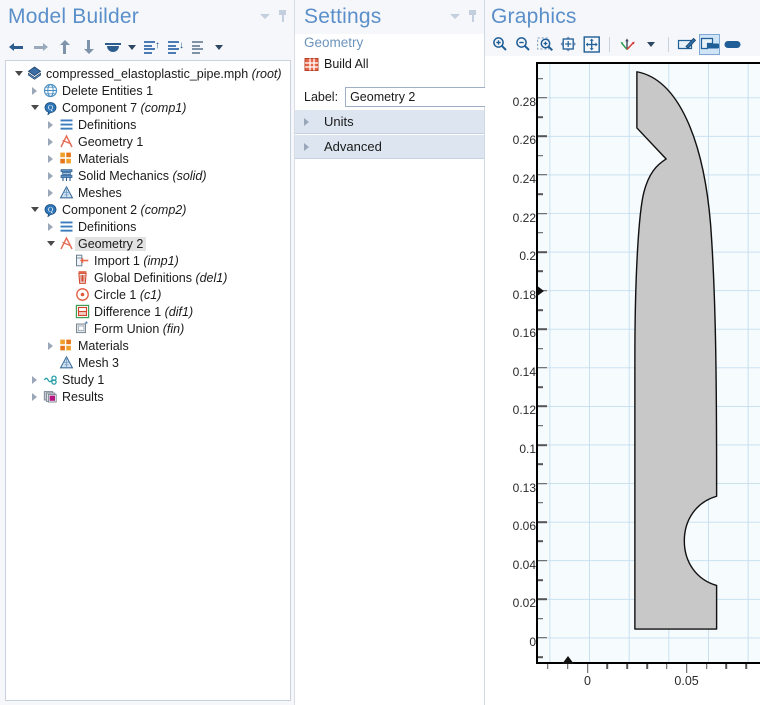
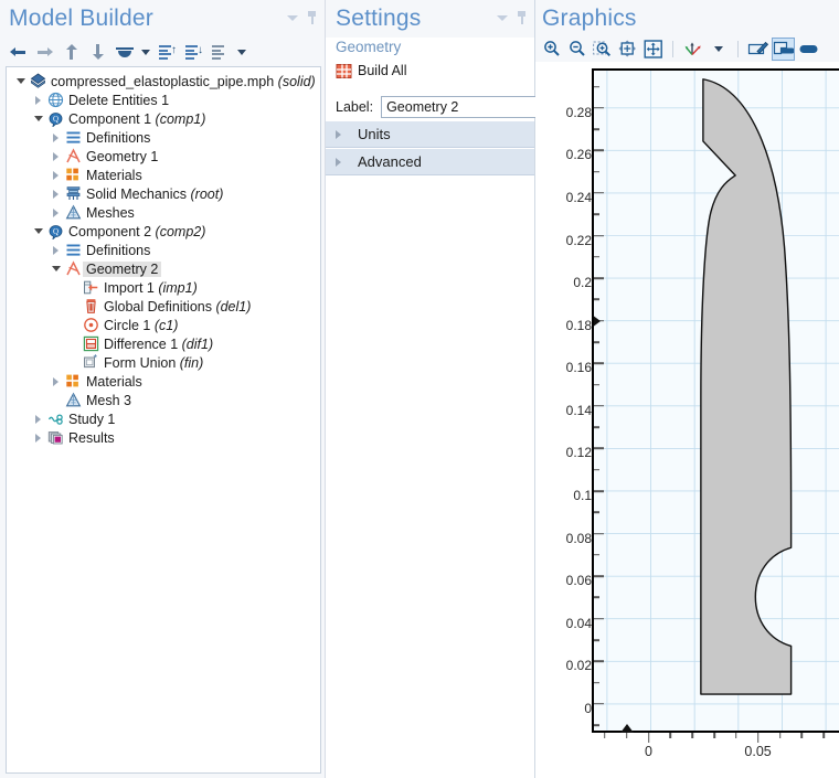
  Model Builder
  ↑
  ↓
- compressed_elastoplastic_pipe.mph (root)
+ compressed_elastoplastic_pipe.mph (solid)
  Delete Entities 1
  Q
- Component 7 (comp1)
+ Component 1 (comp1)
  Definitions
  Geometry 1
  Materials
- Solid Mechanics (solid)
+ Solid Mechanics (root)
  Meshes
  Q
  Component 2 (comp2)
  Definitions
  Geometry 2
  Import 1 (imp1)
  Global Definitions (del1)
  Circle 1 (c1)
  Difference 1 (dif1)
  *
  Form Union (fin)
  Materials
  Mesh 3
  Study 1
  Results
  Settings
  Geometry
  Build All
  Label:
  Geometry 2
  Units
  Advanced
  Graphics
  0
  0.02
  0.04
  0.06
- 0.13
+ 0.08
  0.1
  0.12
  0.14
  0.16
  0.18
  0.2
  0.22
  0.24
  0.26
  0.28
  0
  0.05
